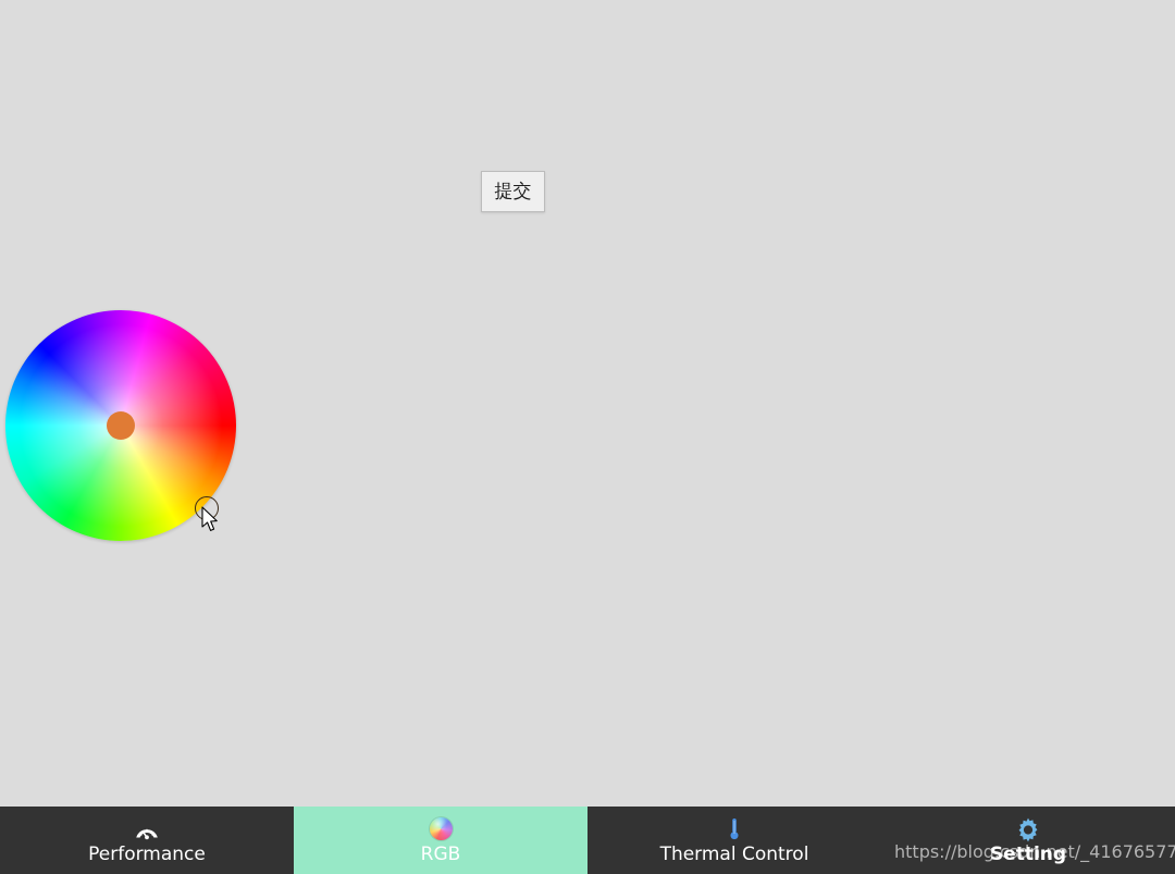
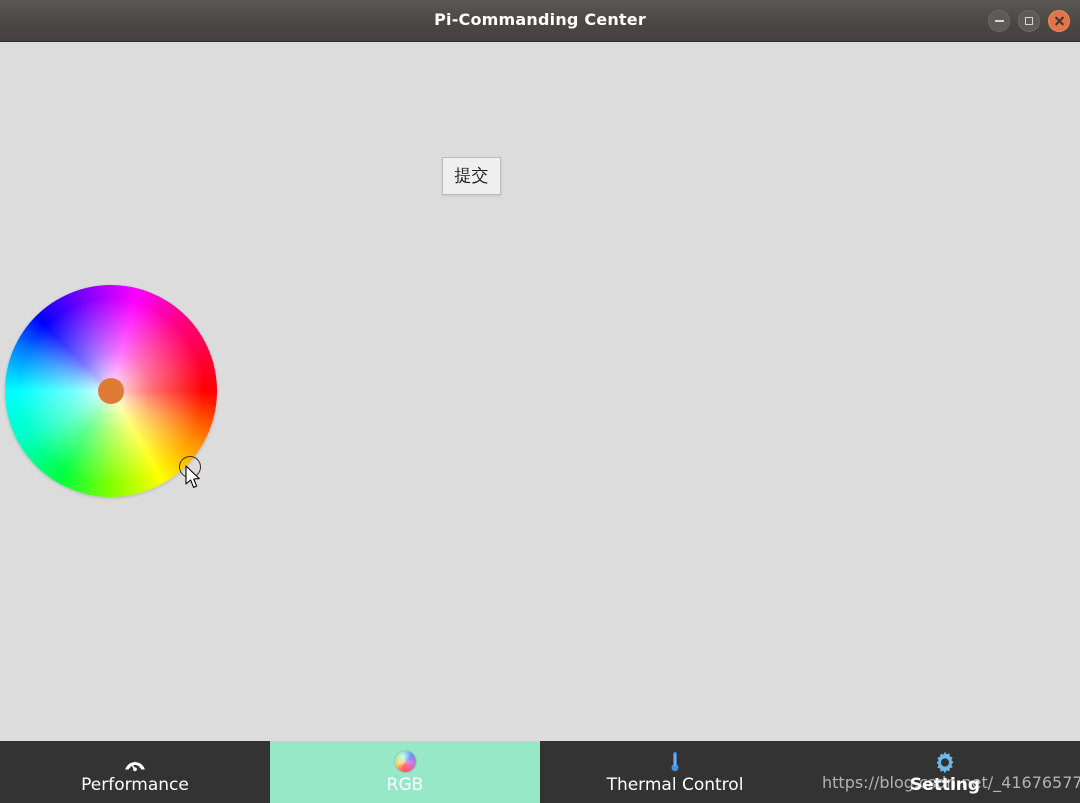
+ Pi-Commanding Center
  提交
  Performance
  RGB
  Thermal Control
  Setting
  https://blog.csdn.net/_41676577
